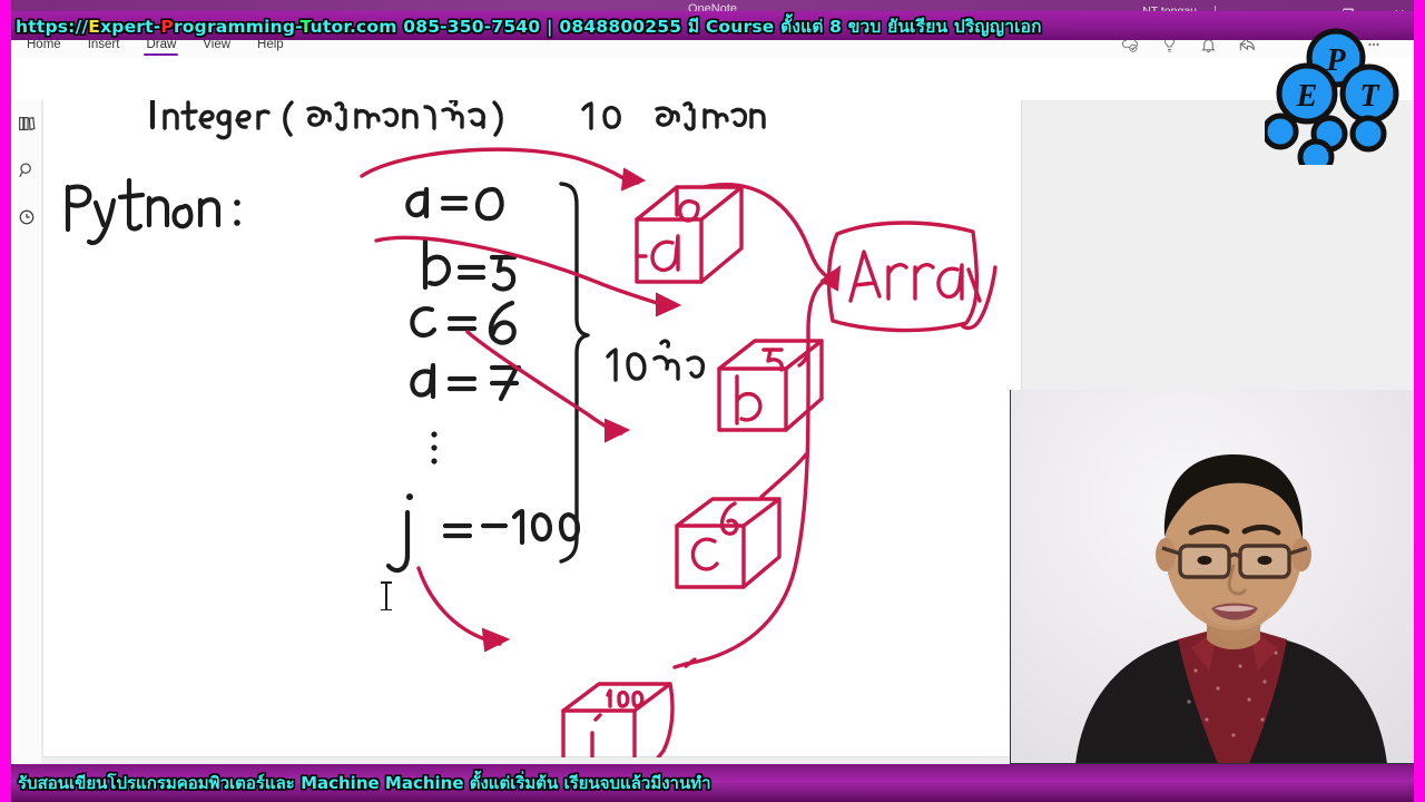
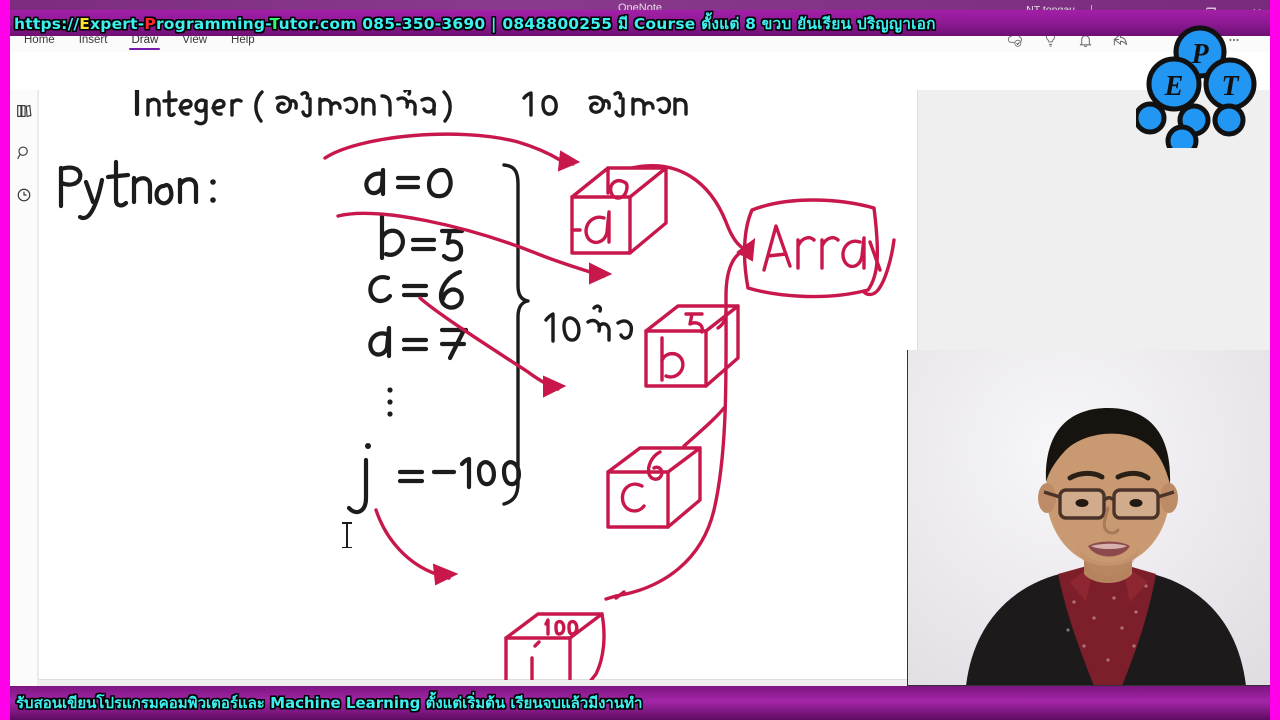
  OneNote
  Home
  Insert
  Draw
  View
  Help
  P
  E
  T
- https://Expert-Programming-Tutor.com 085-350-7540 | 0848800255 มี Course ตั้งแต่ 8 ขวบ ยันเรียน ปริญญาเอก
+ https://Expert-Programming-Tutor.com 085-350-3690 | 0848800255 มี Course ตั้งแต่ 8 ขวบ ยันเรียน ปริญญาเอก
- รับสอนเขียนโปรแกรมคอมพิวเตอร์และ Machine Machine ตั้งแต่เริ่มต้น เรียนจบแล้วมีงานทำ
+ รับสอนเขียนโปรแกรมคอมพิวเตอร์และ Machine Learning ตั้งแต่เริ่มต้น เรียนจบแล้วมีงานทำ
